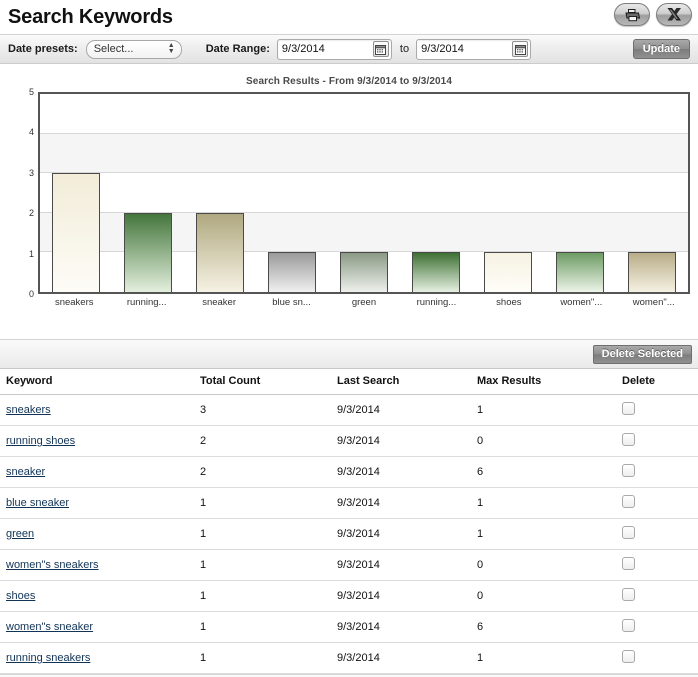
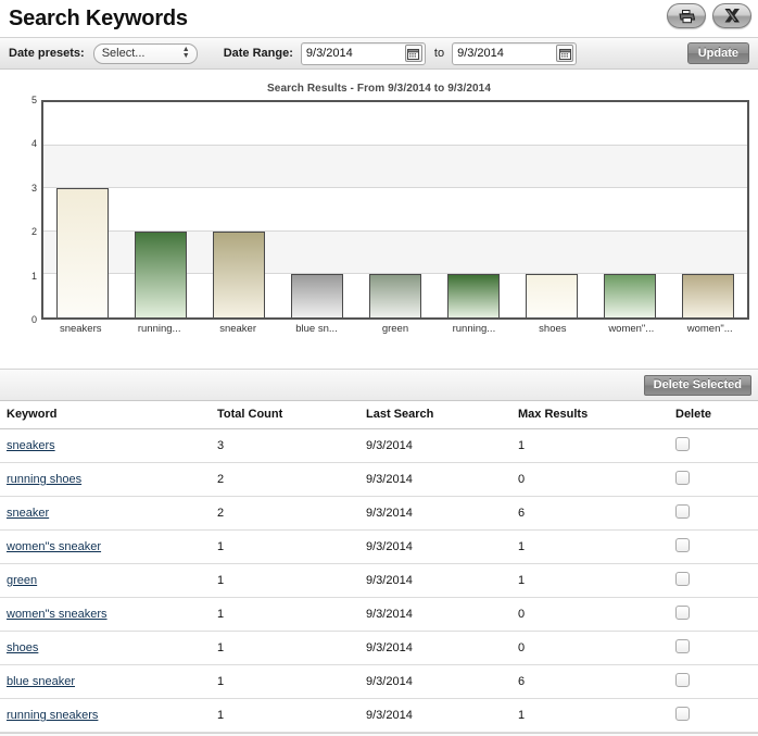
  Search Keywords
  Date presets:
  Select...
  Date Range:
  9/3/2014
  to
  9/3/2014
  Update
  Search Results - From 9/3/2014 to 9/3/2014
  0
  1
  2
  3
  4
  5
  sneakers
  running...
  sneaker
  blue sn...
  green
  running...
  shoes
  women"...
  women"...
  Delete Selected
  Keyword	Total Count	Last Search	Max Results	Delete
  sneakers	3	9/3/2014	1
  running shoes	2	9/3/2014	0
  sneaker	2	9/3/2014	6
- blue sneaker	1	9/3/2014	1
+ women"s sneaker	1	9/3/2014	1
  green	1	9/3/2014	1
  women"s sneakers	1	9/3/2014	0
  shoes	1	9/3/2014	0
- women"s sneaker	1	9/3/2014	6
+ blue sneaker	1	9/3/2014	6
  running sneakers	1	9/3/2014	1
